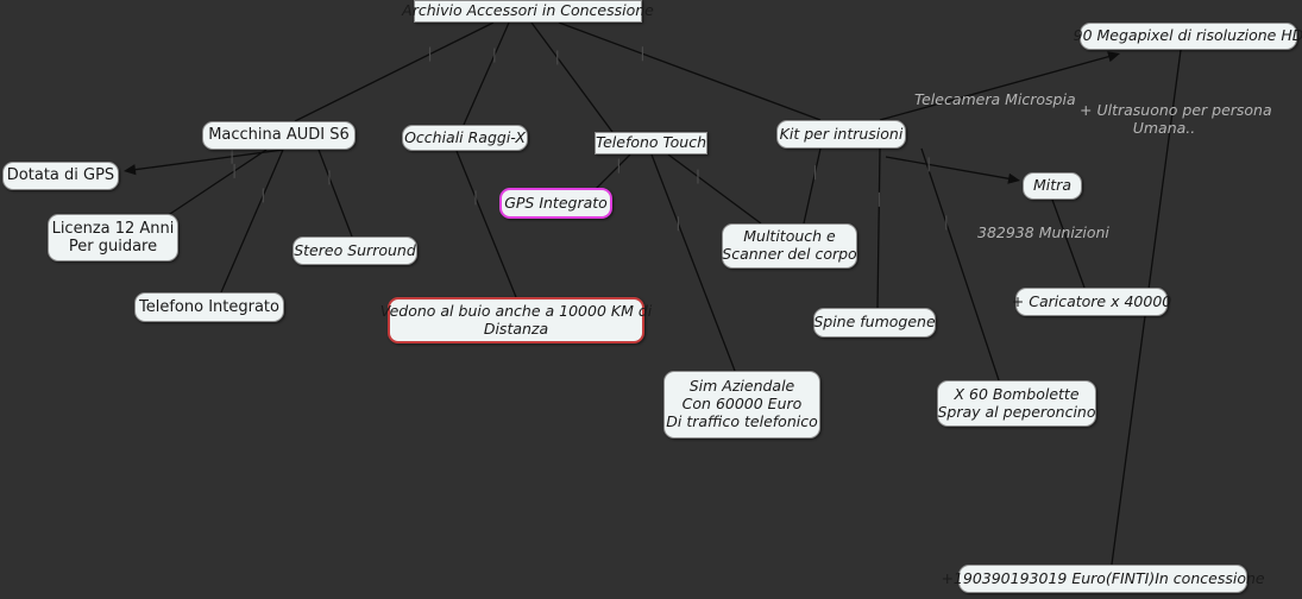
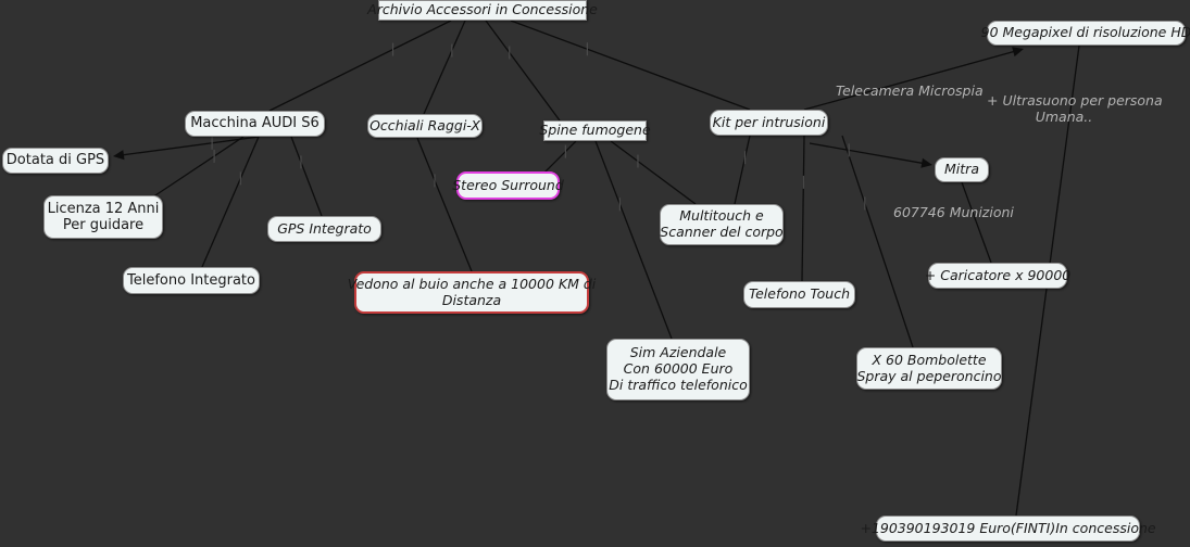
  Archivio Accessori in Concessione
  Macchina AUDI S6
  Occhiali Raggi-X
- Telefono Touch
+ Spine fumogene
  Kit per intrusioni
  Dotata di GPS
  Licenza 12 Anni
  Per guidare
- Stereo Surround
+ GPS Integrato
  Telefono Integrato
- GPS Integrato
+ Stereo Surround
  Vedono al buio anche a 10000 KM di
  Distanza
  Multitouch e
  Scanner del corpo
- Spine fumogene
+ Telefono Touch
  Sim Aziendale
  Con 60000 Euro
  Di traffico telefonico
  Mitra
- + Caricatore x 40000
+ + Caricatore x 90000
  X 60 Bombolette
  Spray al peperoncino
  90 Megapixel di risoluzione HD
  +190390193019 Euro(FINTI)In concessione
  Telecamera Microspia
  + Ultrasuono per persona
  Umana..
- 382938 Munizioni
+ 607746 Munizioni
